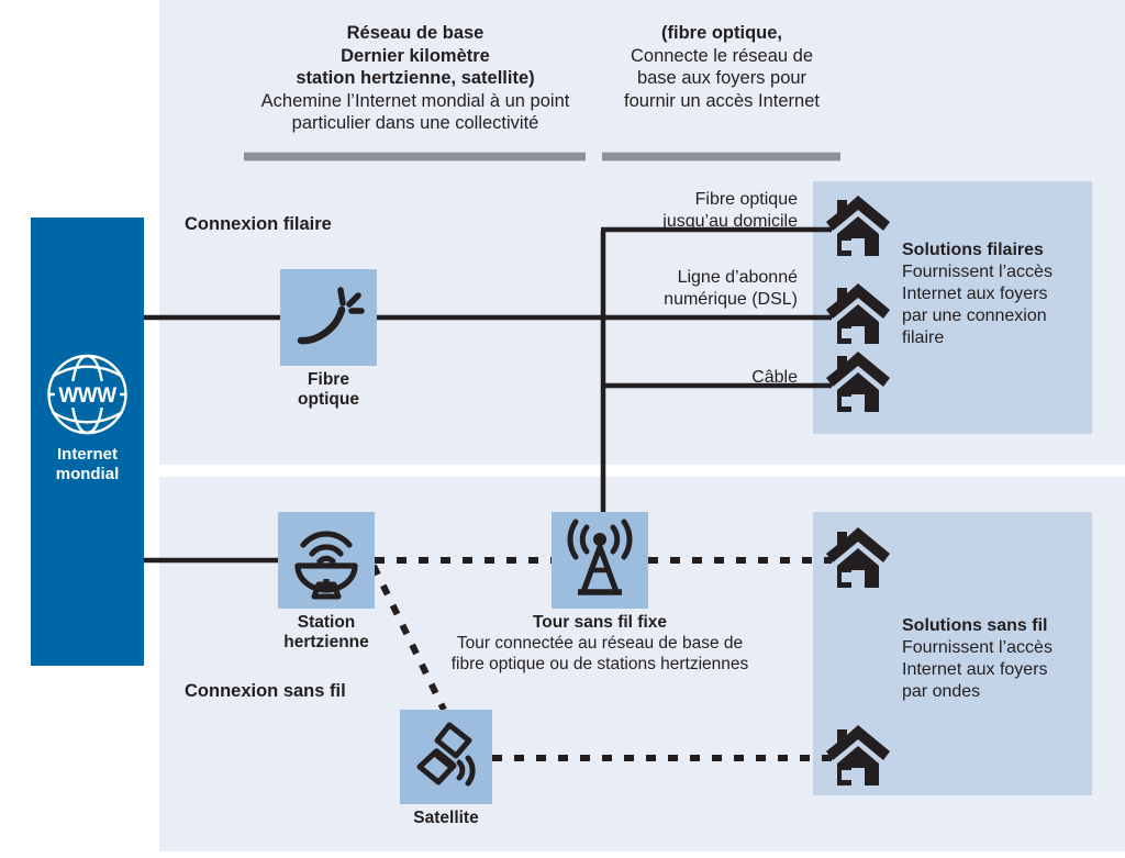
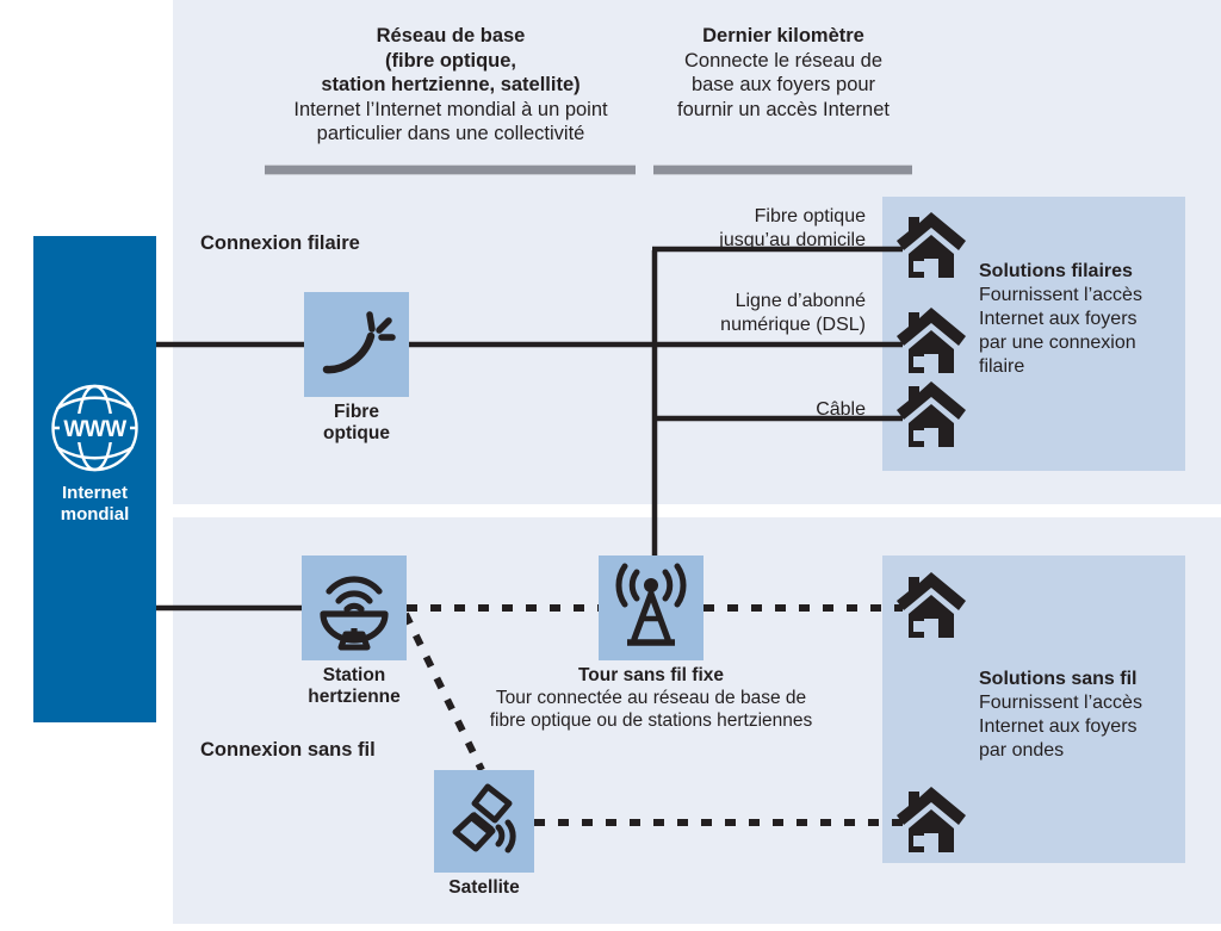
  Réseau de base
- Dernier kilomètre
+ (fibre optique,
  station hertzienne, satellite)
- Achemine l’Internet mondial à un point
+ Internet l’Internet mondial à un point
  particulier dans une collectivité
- (fibre optique,
+ Dernier kilomètre
  Connecte le réseau de
  base aux foyers pour
  fournir un accès Internet
  WWW
  Internet
  mondial
  Connexion filaire
  Connexion sans fil
  Fibre
  optique
  Station
  hertzienne
  Tour sans fil fixe
  Tour connectée au réseau de base de
  fibre optique ou de stations hertziennes
  Satellite
  Fibre optique
  jusqu’au domicile
  Ligne d’abonné
  numérique (DSL)
  Câble
  Solutions filaires
  Fournissent l’accès
  Internet aux foyers
  par une connexion
  filaire
  Solutions sans fil
  Fournissent l’accès
  Internet aux foyers
  par ondes
